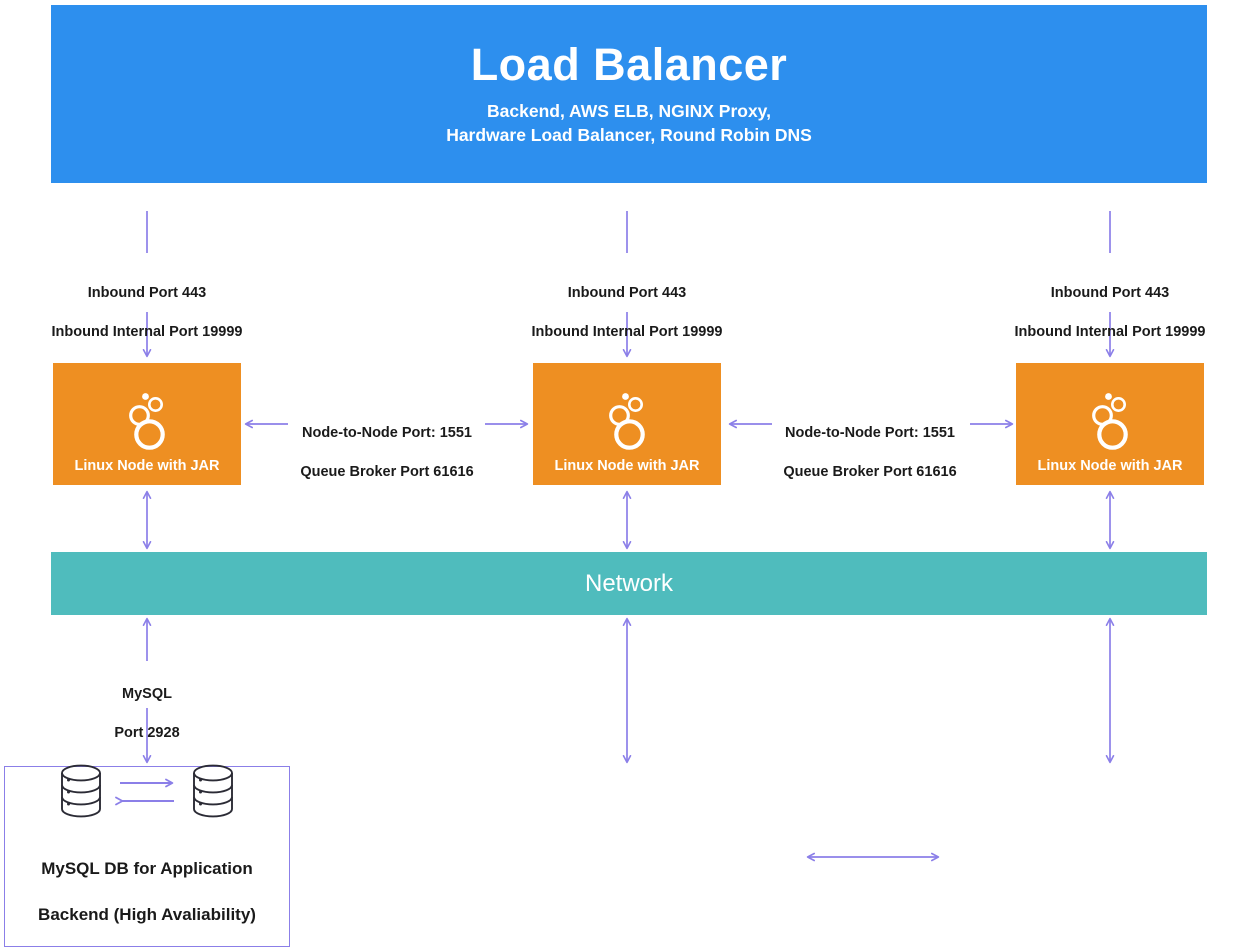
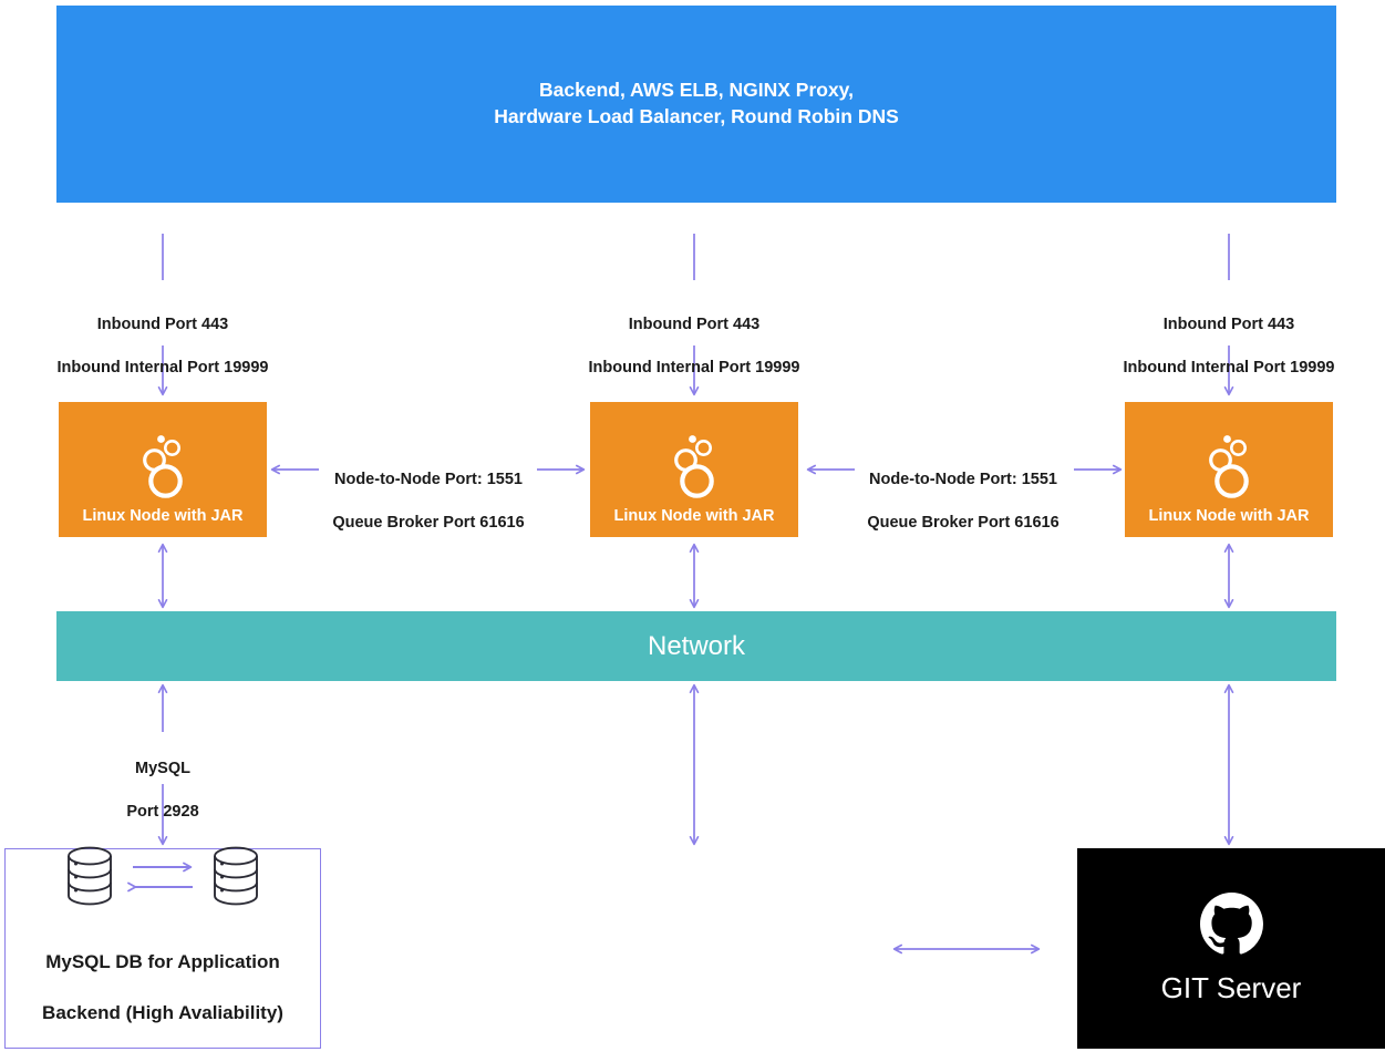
- Load Balancer
  Backend, AWS ELB, NGINX Proxy,
  Hardware Load Balancer, Round Robin DNS
  Inbound Port 443
  Inbound Internal Port 19999
  Inbound Port 443
  Inbound Internal Port 19999
  Inbound Port 443
  Inbound Internal Port 19999
  Linux Node with JAR
  Linux Node with JAR
  Linux Node with JAR
  Node-to-Node Port: 1551
  Queue Broker Port 61616
  Node-to-Node Port: 1551
  Queue Broker Port 61616
  Network
  MySQL
  Port 2928
  MySQL DB for Application
  Backend (High Avaliability)
+ GIT Server
